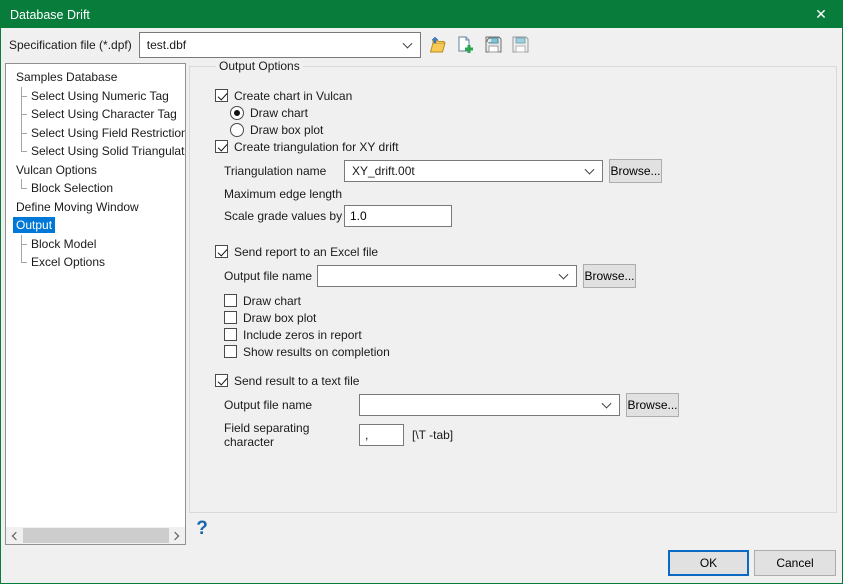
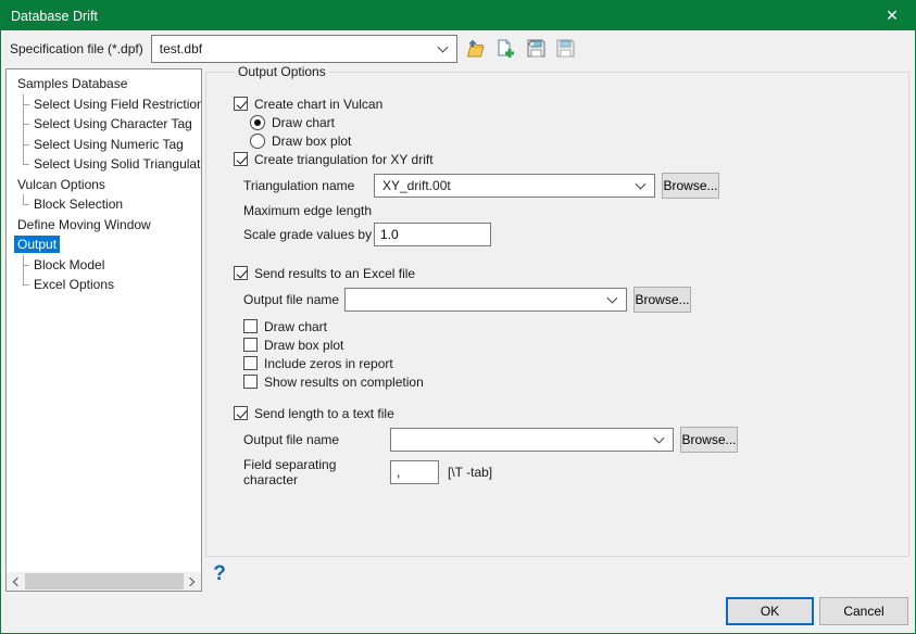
  Database Drift
  ✕
  Specification file (*.dpf)
  test.dbf
  Samples Database
- Select Using Numeric Tag
+ Select Using Field Restriction
  Select Using Character Tag
- Select Using Field Restriction
+ Select Using Numeric Tag
  Select Using Solid Triangulat
  Vulcan Options
  Block Selection
  Define Moving Window
  Output
  Block Model
  Excel Options
  ?
  Output Options
  Create chart in Vulcan
  Draw chart
  Draw box plot
  Create triangulation for XY drift
  Triangulation name
  XY_drift.00t
  Browse...
  Maximum edge length
  Scale grade values by
  1.0
- Send report to an Excel file
+ Send results to an Excel file
  Output file name
  Browse...
  Draw chart
  Draw box plot
  Include zeros in report
  Show results on completion
- Send result to a text file
+ Send length to a text file
  Output file name
  Browse...
  Field separating character
  ,
  [\T -tab]
  OK
  Cancel
